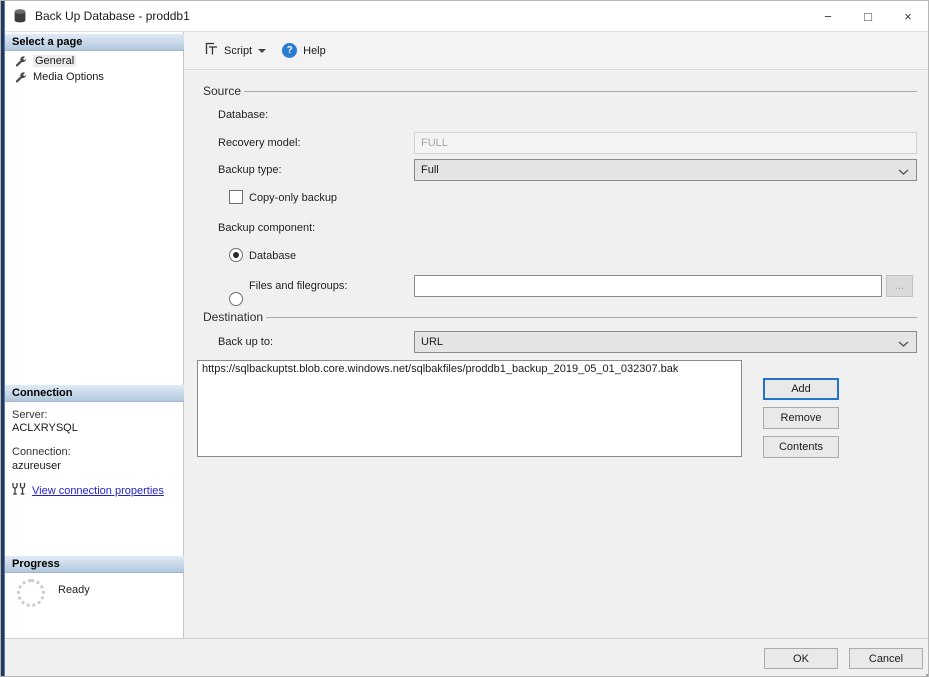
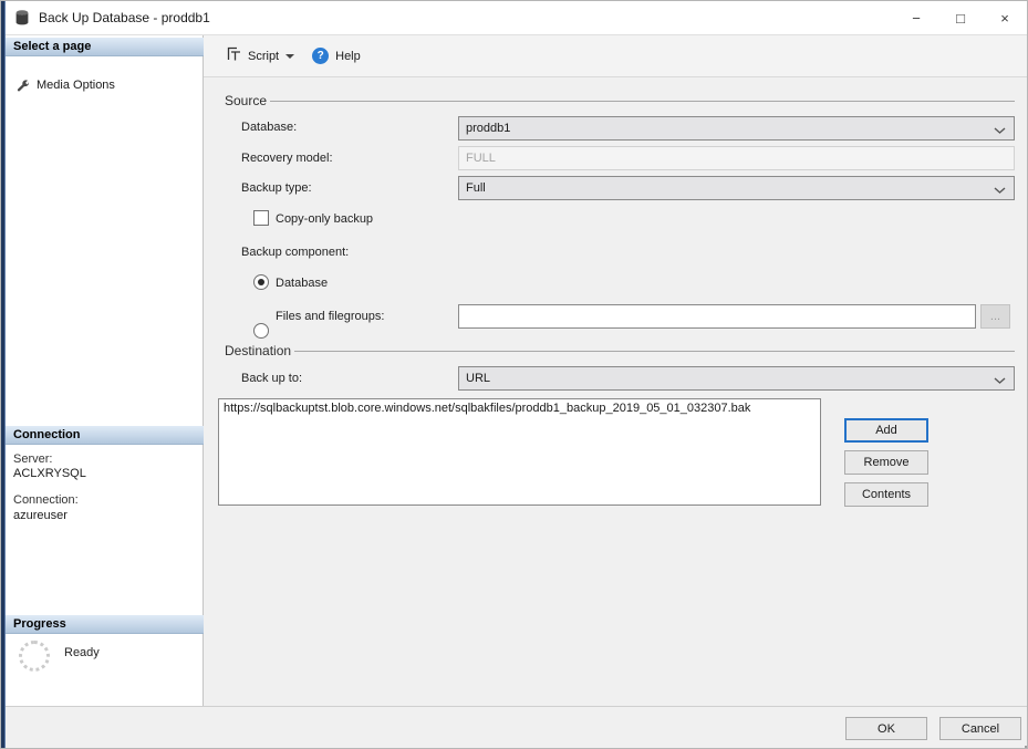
  Back Up Database - proddb1
  −
  □
  ×
  Script
  ?
  Help
  Select a page
- General
  Media Options
  Connection
  Server:
  ACLXRYSQL
  Connection:
  azureuser
- View connection properties
  Progress
  Ready
  Source
  Database:
+ proddb1
  Recovery model:
  FULL
  Backup type:
  Full
  Copy-only backup
  Backup component:
  Database
  Files and filegroups:
  ...
  Destination
  Back up to:
  URL
  https://sqlbackuptst.blob.core.windows.net/sqlbakfiles/proddb1_backup_2019_05_01_032307.bak
  Add
  Remove
  Contents
  OK
  Cancel
